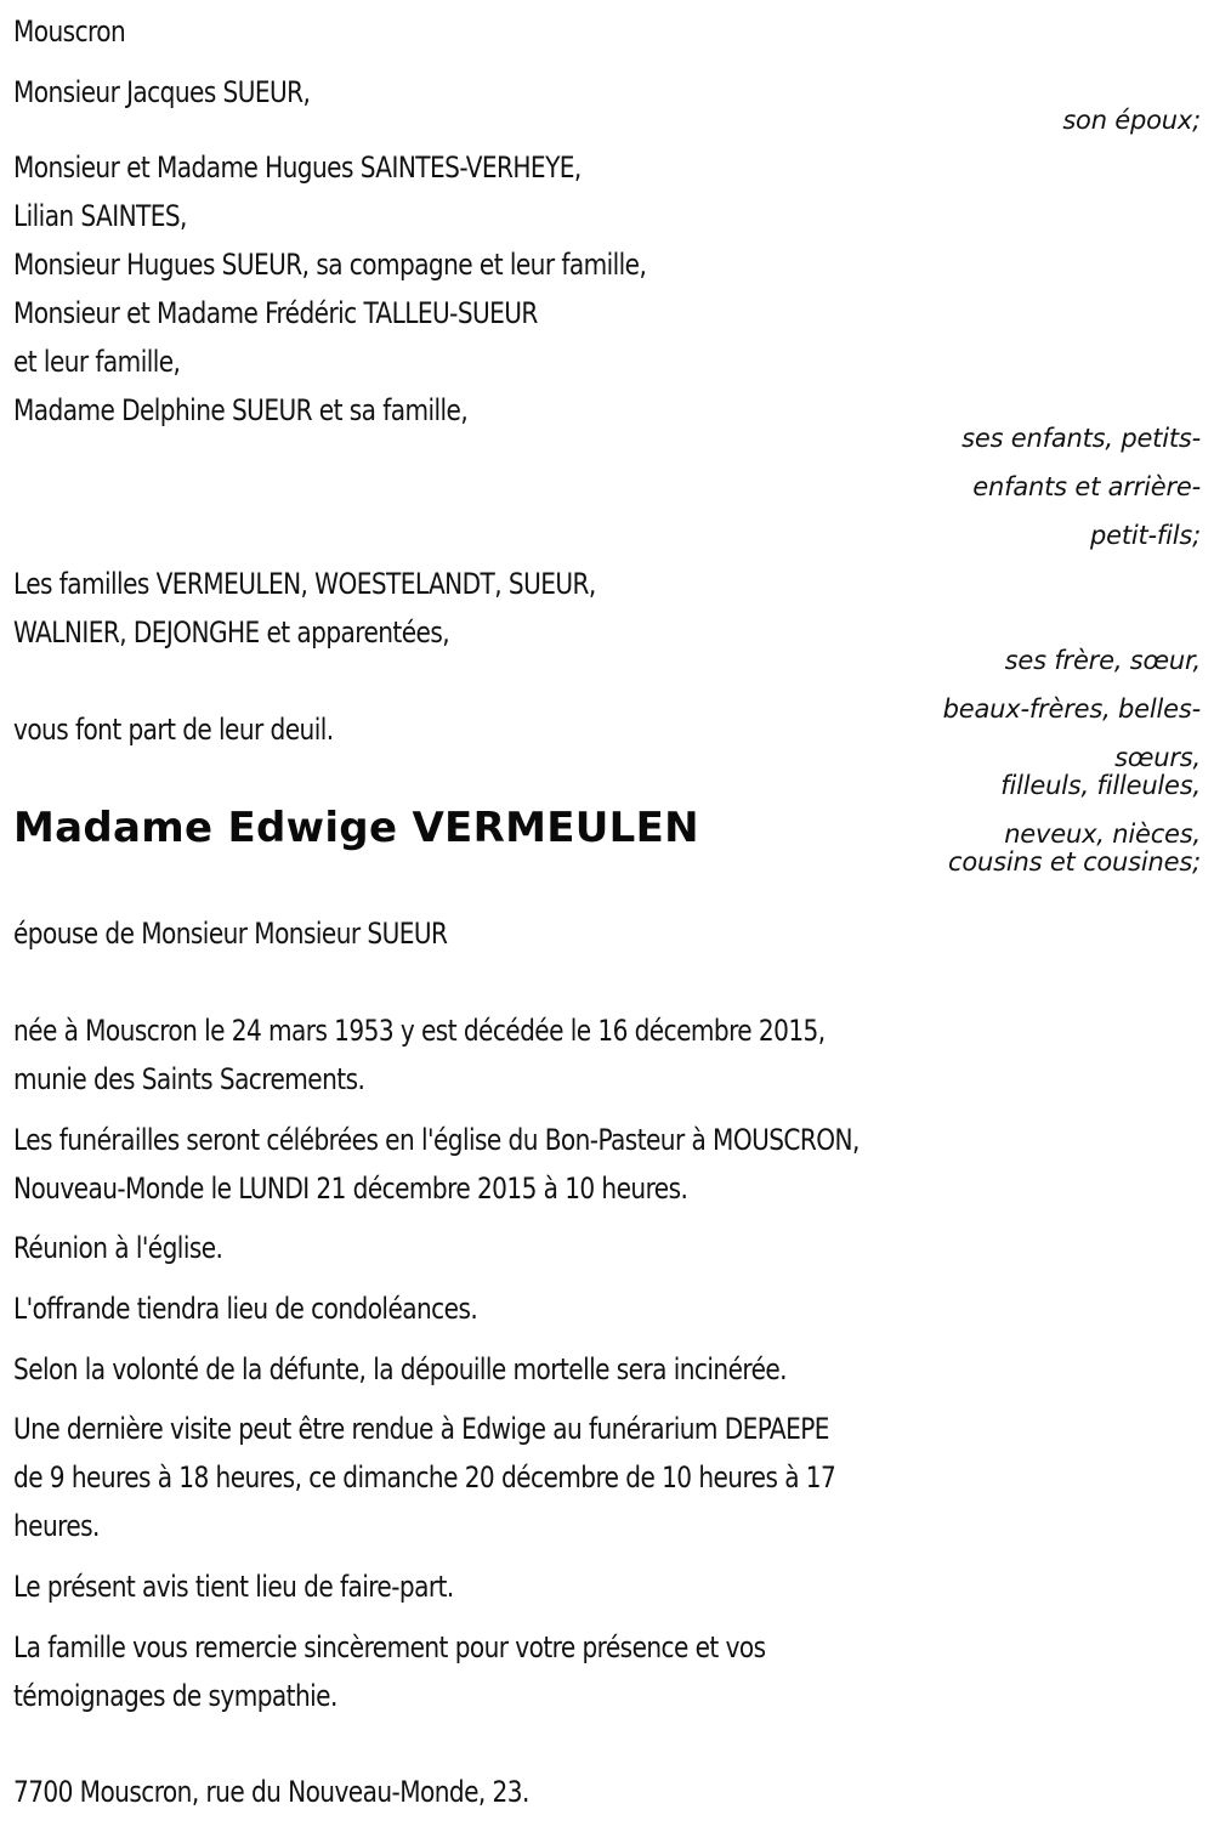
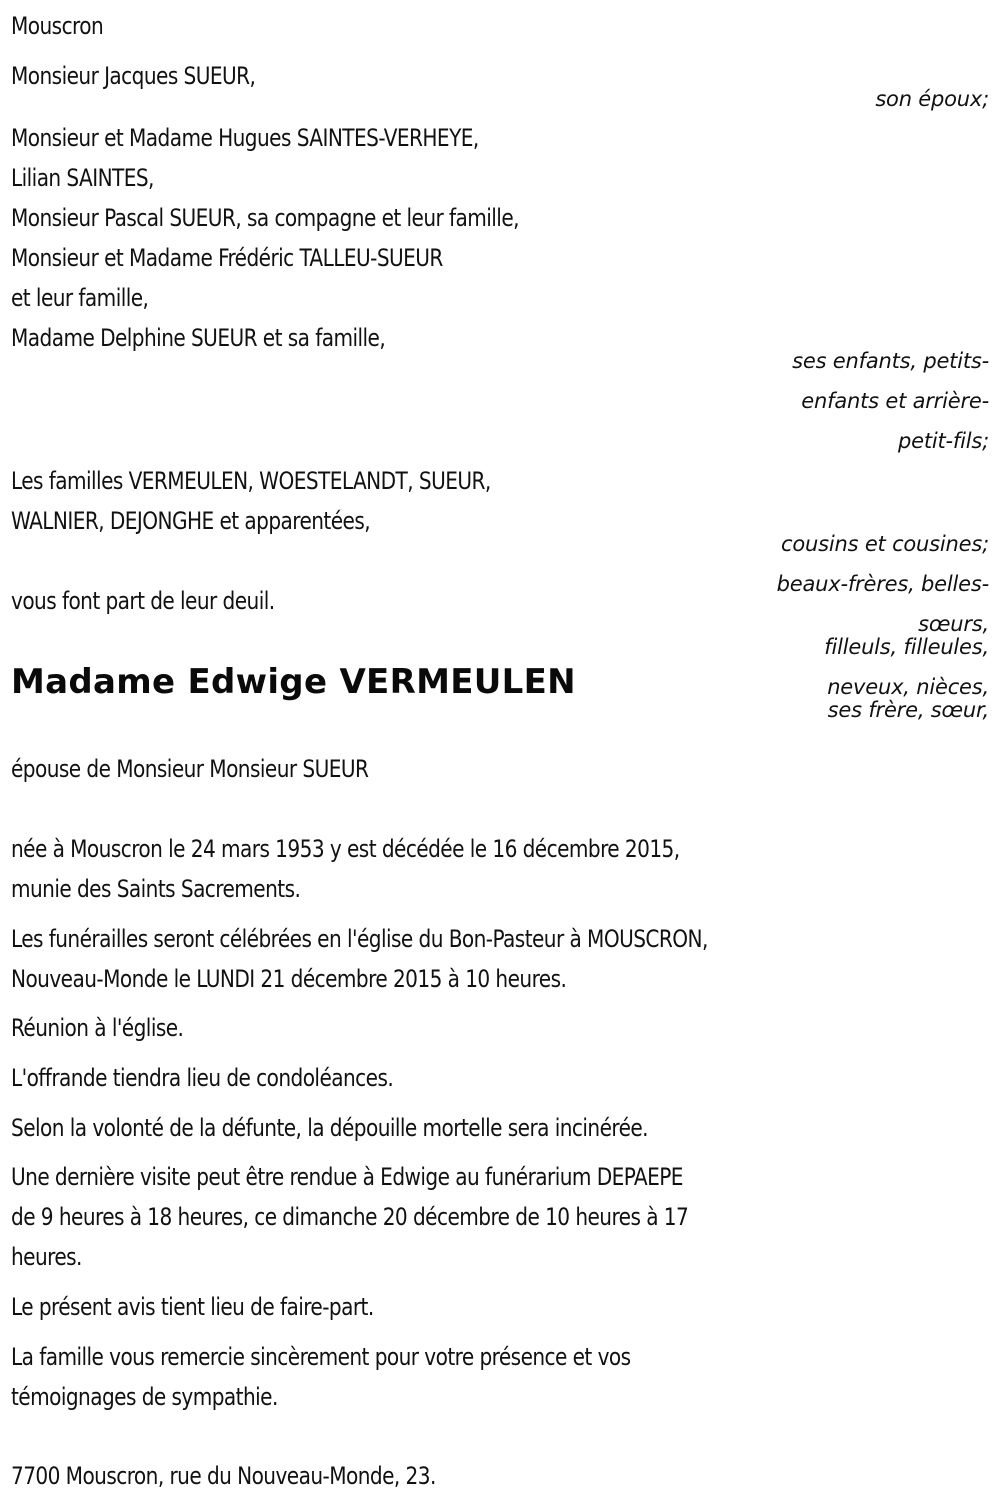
  Mouscron
  Monsieur Jacques SUEUR,
  son époux;
  Monsieur et Madame Hugues SAINTES-VERHEYE,
  Lilian SAINTES,
- Monsieur Hugues SUEUR, sa compagne et leur famille,
+ Monsieur Pascal SUEUR, sa compagne et leur famille,
  Monsieur et Madame Frédéric TALLEU-SUEUR
  et leur famille,
  Madame Delphine SUEUR et sa famille,
  ses enfants, petits-
  enfants et arrière-
  petit-fils;
  Les familles VERMEULEN, WOESTELANDT, SUEUR,
  WALNIER, DEJONGHE et apparentées,
- ses frère, sœur,
+ cousins et cousines;
  beaux-frères, belles-
  sœurs,
  filleuls, filleules,
  neveux, nièces,
- cousins et cousines;
+ ses frère, sœur,
  vous font part de leur deuil.
  Madame Edwige VERMEULEN
  épouse de Monsieur Monsieur SUEUR
  née à Mouscron le 24 mars 1953 y est décédée le 16 décembre 2015,
  munie des Saints Sacrements.
  Les funérailles seront célébrées en l'église du Bon-Pasteur à MOUSCRON,
  Nouveau-Monde le LUNDI 21 décembre 2015 à 10 heures.
  Réunion à l'église.
  L'offrande tiendra lieu de condoléances.
  Selon la volonté de la défunte, la dépouille mortelle sera incinérée.
  Une dernière visite peut être rendue à Edwige au funérarium DEPAEPE
  de 9 heures à 18 heures, ce dimanche 20 décembre de 10 heures à 17
  heures.
  Le présent avis tient lieu de faire-part.
  La famille vous remercie sincèrement pour votre présence et vos
  témoignages de sympathie.
  7700 Mouscron, rue du Nouveau-Monde, 23.
